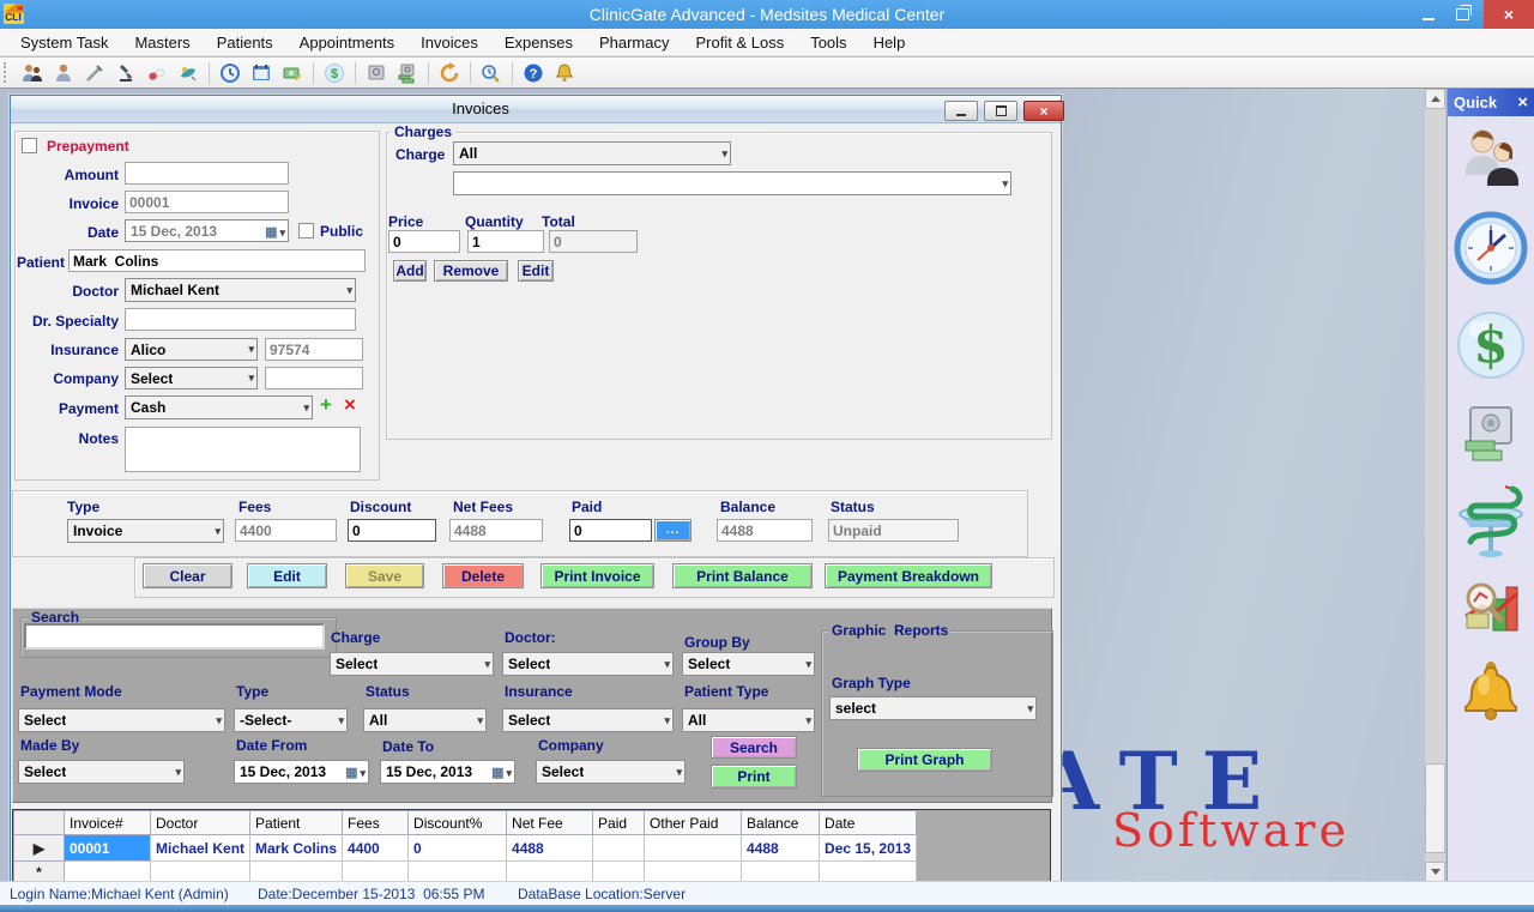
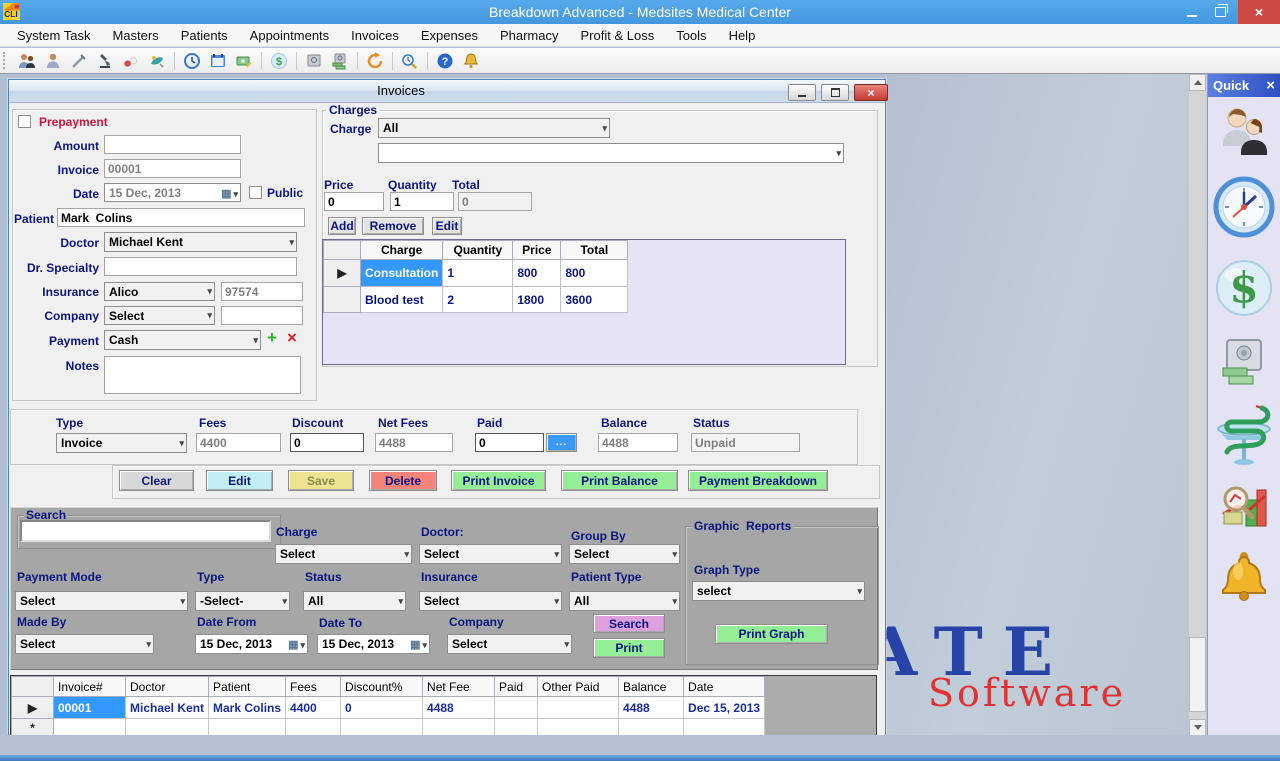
  CLI
- ClinicGate Advanced - Medsites Medical Center
+ Breakdown Advanced - Medsites Medical Center
  ×
  System Task
  Masters
  Patients
  Appointments
  Invoices
  Expenses
  Pharmacy
  Profit & Loss
  Tools
  Help
  $
  ?
  ATE
  Software
  Invoices
  ×
  Prepayment
  Amount
  Invoice
  00001
  Date
  15 Dec, 2013
  ▦ ▾
  Public
  Patient
  Mark Colins
  Doctor
  Michael Kent
  ▾
  Dr. Specialty
  Insurance
  Alico
  ▾
  97574
  Company
  Select
  ▾
  Payment
  Cash
  ▾
  +
  ×
  Notes
  Charges
  Charge
  All
  ▾
  ▾
  Price
  Quantity
  Total
  0
  1
  0
  Add
  Remove
  Edit
+ 	Charge	Quantity	Price	Total
+ ▶	Consultation	1	800	800
+ 	Blood test	2	1800	3600
  Type
  Invoice
  ▾
  Fees
  4400
  Discount
  0
  Net Fees
  4488
  Paid
  0
  ...
  Balance
  4488
  Status
  Unpaid
  Clear
  Edit
  Save
  Delete
  Print Invoice
  Print Balance
  Payment Breakdown
  Search
  Charge
  Select
  ▾
  Doctor:
  Select
  ▾
  Group By
  Select
  ▾
  Graphic Reports
  Graph Type
  select
  ▾
  Print Graph
  Payment Mode
  Select
  ▾
  Type
  -Select-
  ▾
  Status
  All
  ▾
  Insurance
  Select
  ▾
  Patient Type
  All
  ▾
  Made By
  Select
  ▾
  Date From
  15 Dec, 2013
  ▦ ▾
  Date To
  15 Dec, 2013
  ▦ ▾
  Company
  Select
  ▾
  Search
  Print
  	Invoice#	Doctor	Patient	Fees	Discount%	Net Fee	Paid	Other Paid	Balance	Date
  ▶	00001	Michael Kent	Mark Colins	4400	0	4488			4488	Dec 15, 2013
  *
  Quick
  ×
  $
- Login Name:Michael Kent (Admin)
- Date:December 15-2013 06:55 PM
- DataBase Location:Server
